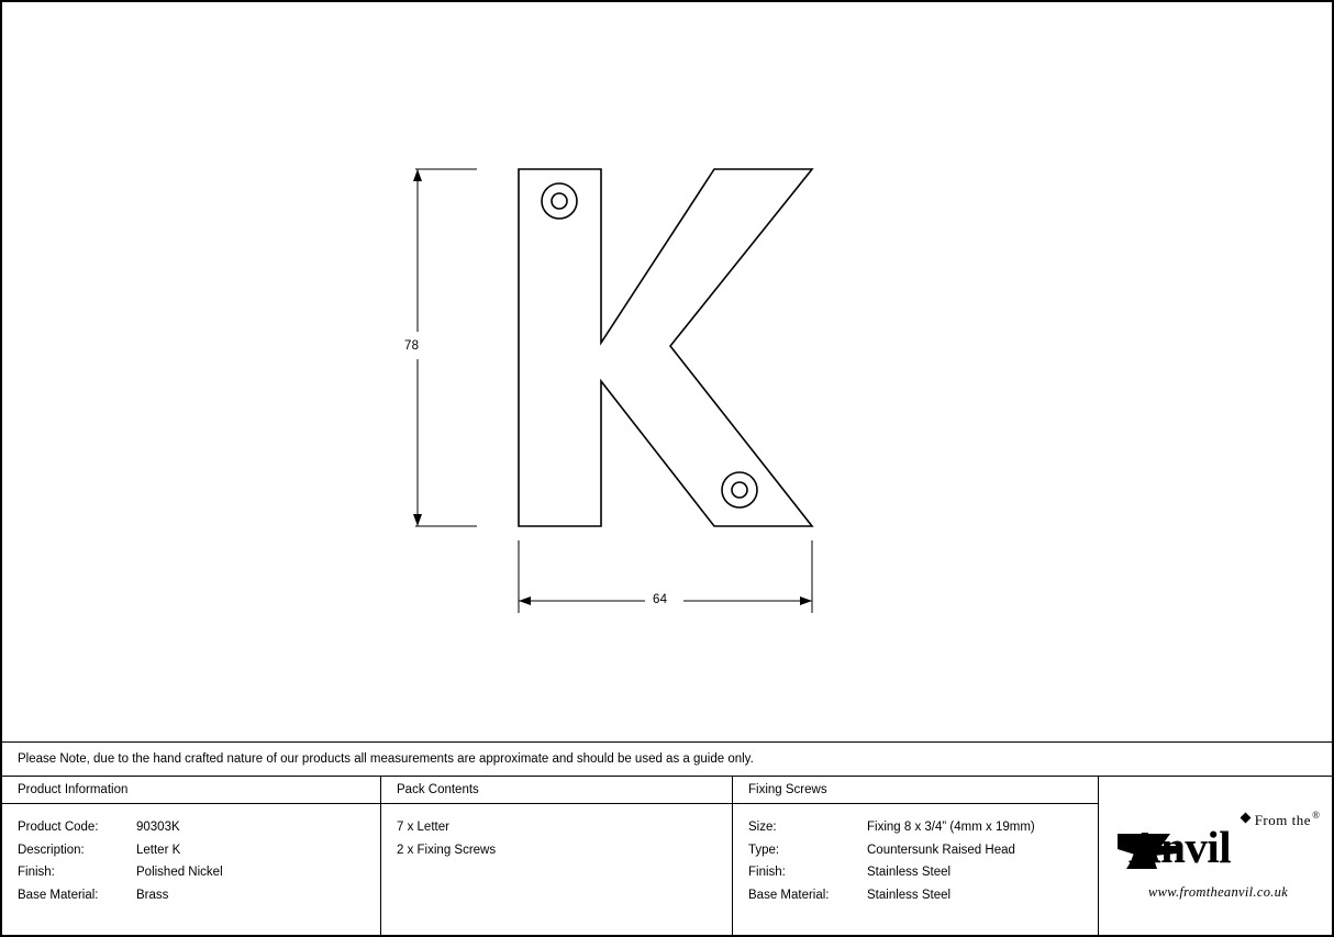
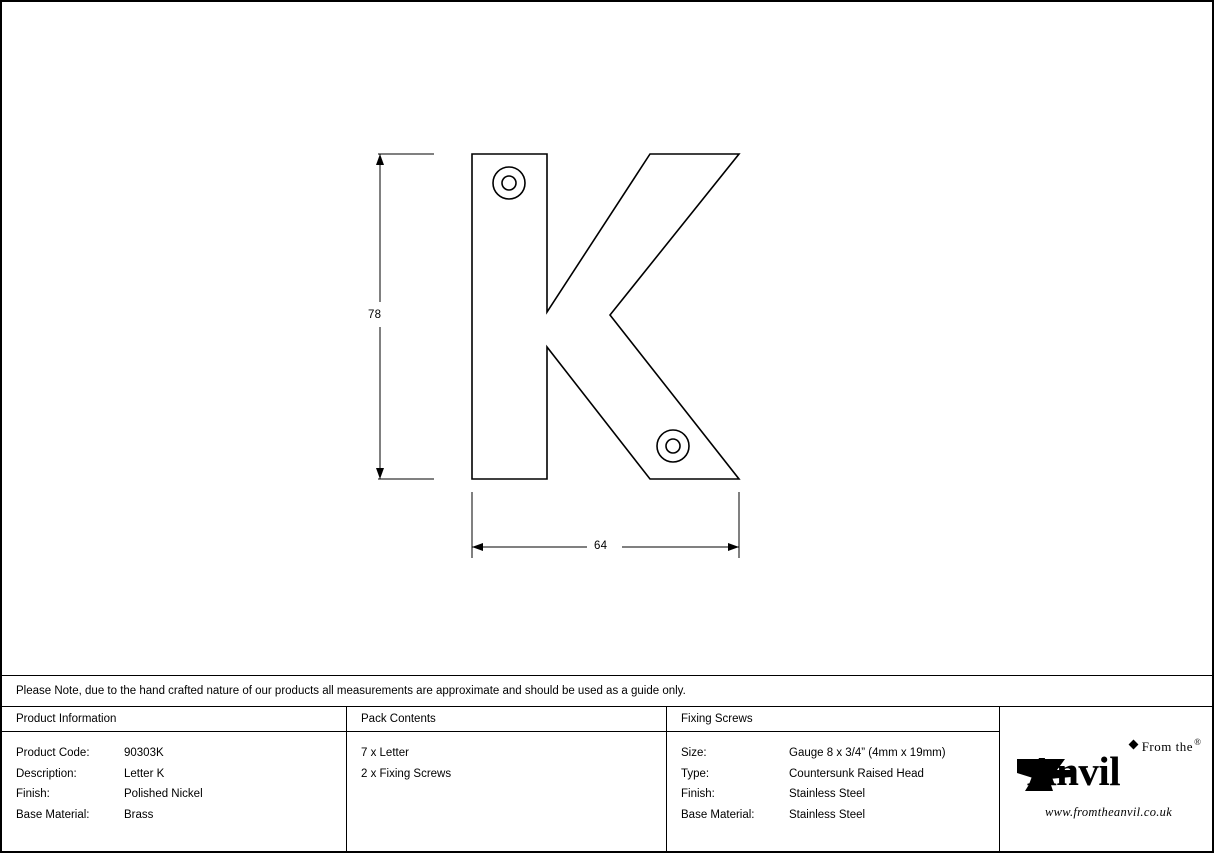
  78
  64
  Please Note, due to the hand crafted nature of our products all measurements are approximate and should be used as a guide only.
  Product Information
  Product Code:
  90303K
  Description:
  Letter K
  Finish:
  Polished Nickel
  Base Material:
  Brass
  Pack Contents
  7 x Letter
  2 x Fixing Screws
  Fixing Screws
  Size:
- Fixing 8 x 3/4” (4mm x 19mm)
+ Gauge 8 x 3/4” (4mm x 19mm)
  Type:
  Countersunk Raised Head
  Finish:
  Stainless Steel
  Base Material:
  Stainless Steel
  From the
  Anvil
  ®
  www.fromtheanvil.co.uk
